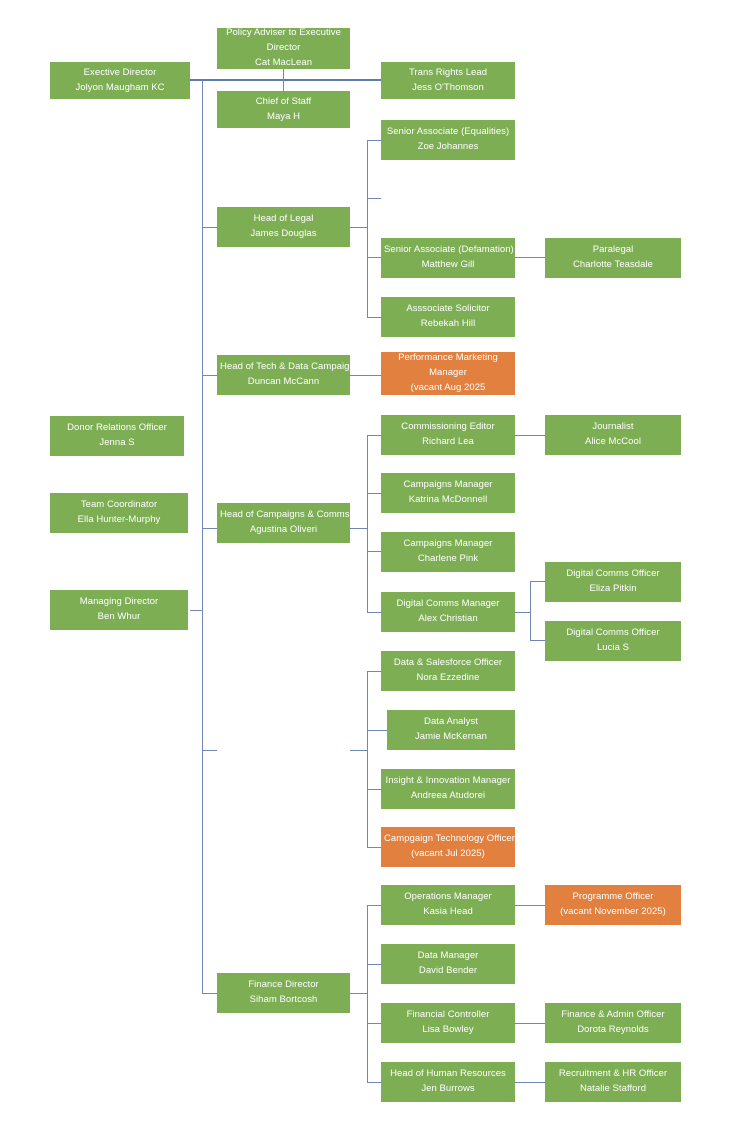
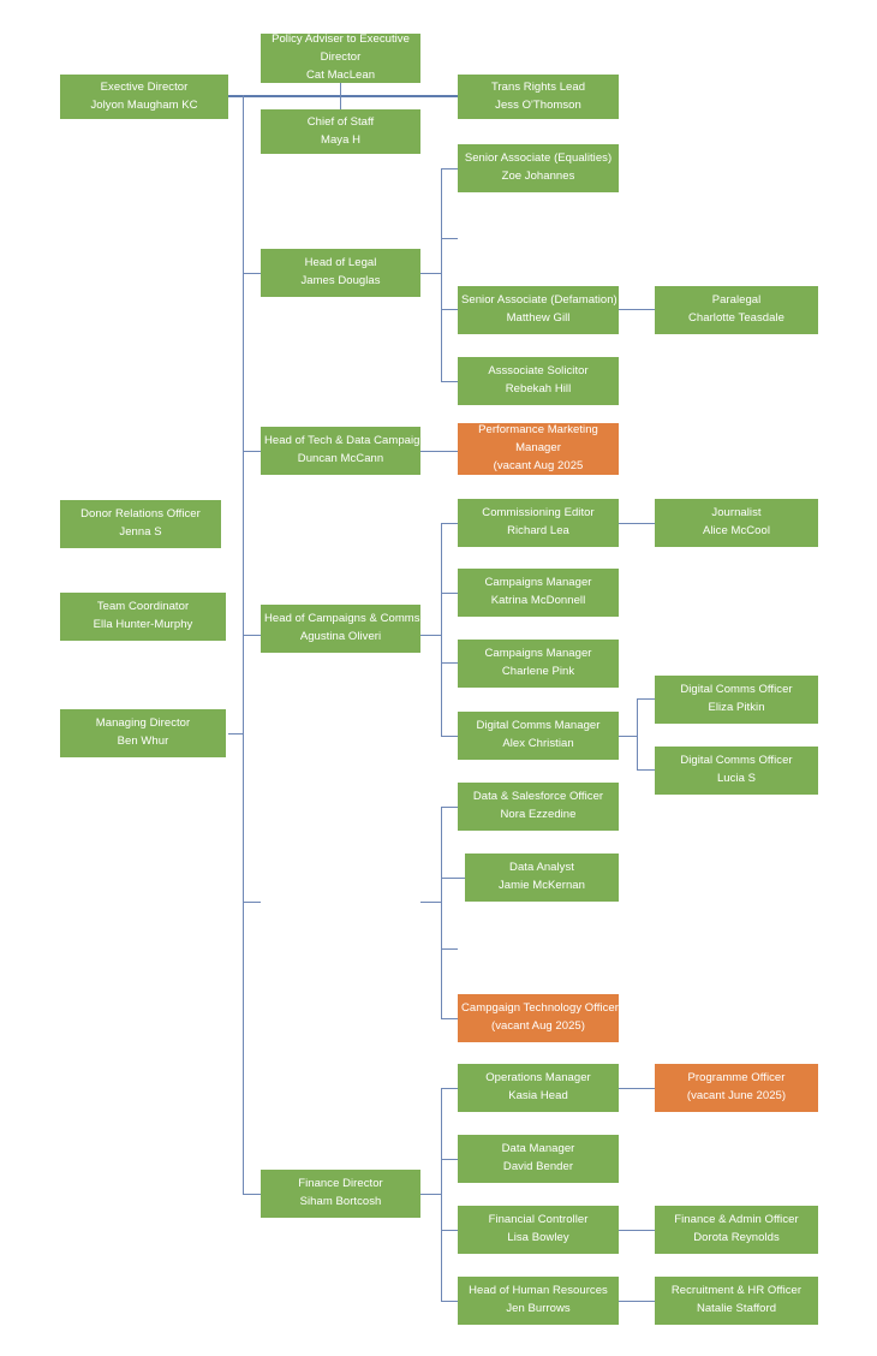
  Exective Director
  Jolyon Maugham KC
  Policy Adviser to Executive Director
  Cat MacLean
  Chief of Staff
  Maya H
  Trans Rights Lead
  Jess O'Thomson
  Head of Legal
  James Douglas
  Senior Associate (Equalities)
  Zoe Johannes
  Senior Associate (Defamation)
  Matthew Gill
  Paralegal
  Charlotte Teasdale
  Asssociate Solicitor
  Rebekah Hill
  Head of Tech & Data Campaigns
  Duncan McCann
  Performance Marketing Manager
  (vacant Aug 2025
  Donor Relations Officer
  Jenna S
  Team Coordinator
  Ella Hunter-Murphy
  Managing Director
  Ben Whur
  Head of Campaigns & Comms
  Agustina Oliveri
  Commissioning Editor
  Richard Lea
  Journalist
  Alice McCool
  Campaigns Manager
  Katrina McDonnell
  Campaigns Manager
  Charlene Pink
  Digital Comms Manager
  Alex Christian
  Digital Comms Officer
  Eliza Pitkin
  Digital Comms Officer
  Lucia S
  Data & Salesforce Officer
  Nora Ezzedine
  Data Analyst
  Jamie McKernan
- Insight & Innovation Manager
- Andreea Atudorei
  Campgaign Technology Officer
- (vacant Jul 2025)
+ (vacant Aug 2025)
  Finance Director
  Siham Bortcosh
  Operations Manager
  Kasia Head
  Programme Officer
- (vacant November 2025)
+ (vacant June 2025)
  Data Manager
  David Bender
  Financial Controller
  Lisa Bowley
  Finance & Admin Officer
  Dorota Reynolds
  Head of Human Resources
  Jen Burrows
  Recruitment & HR Officer
  Natalie Stafford
